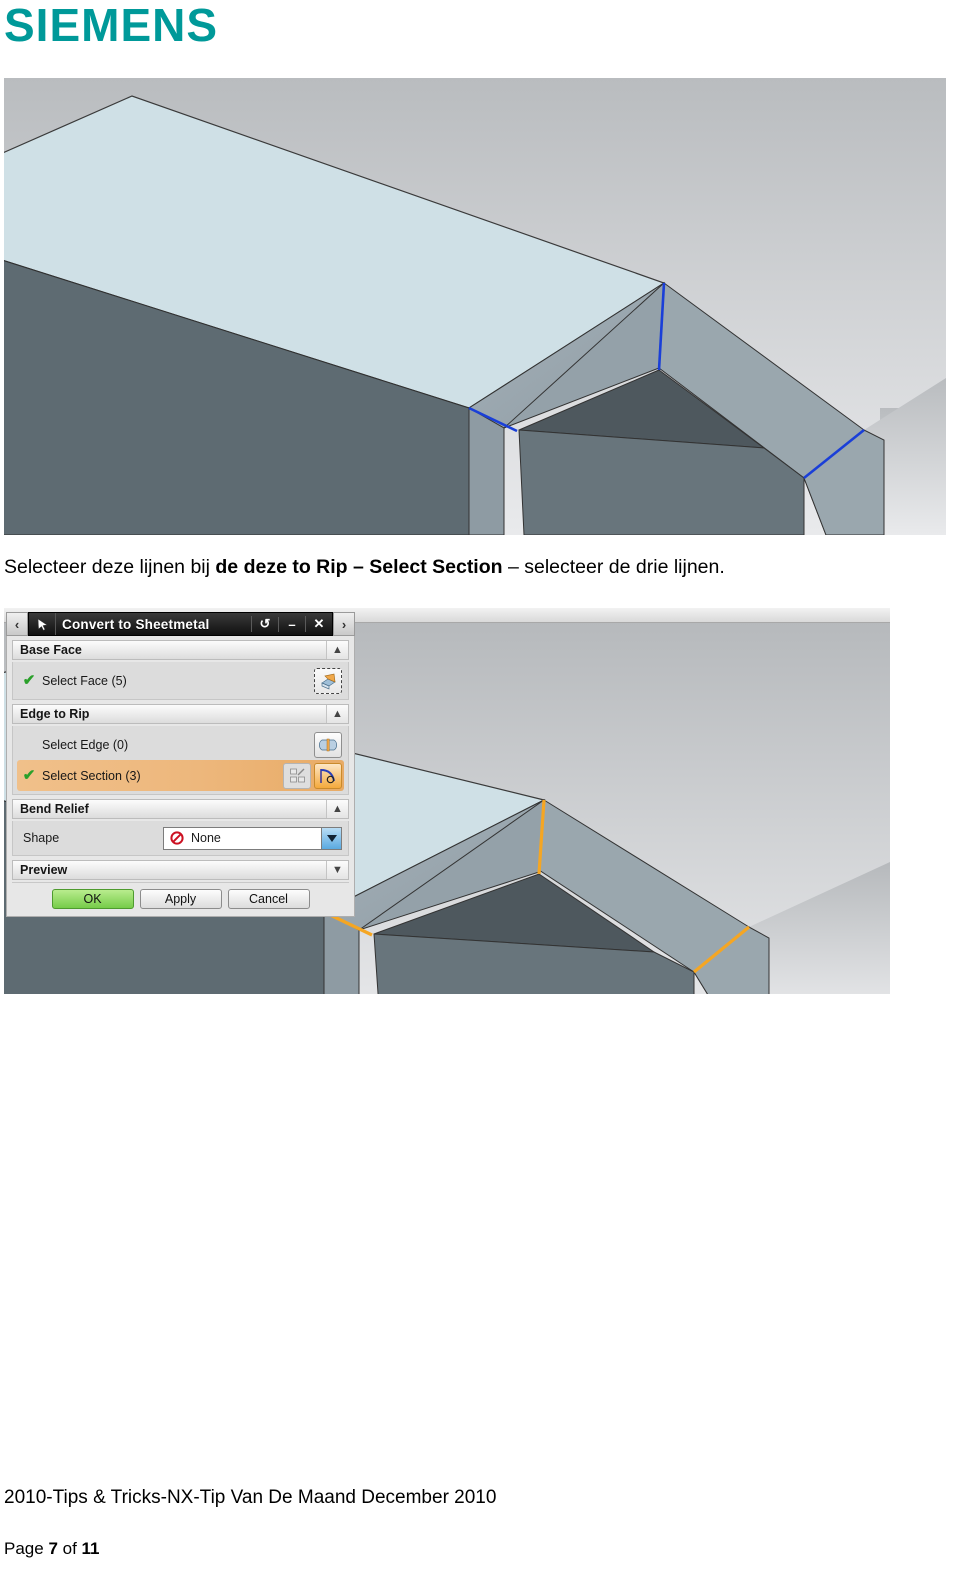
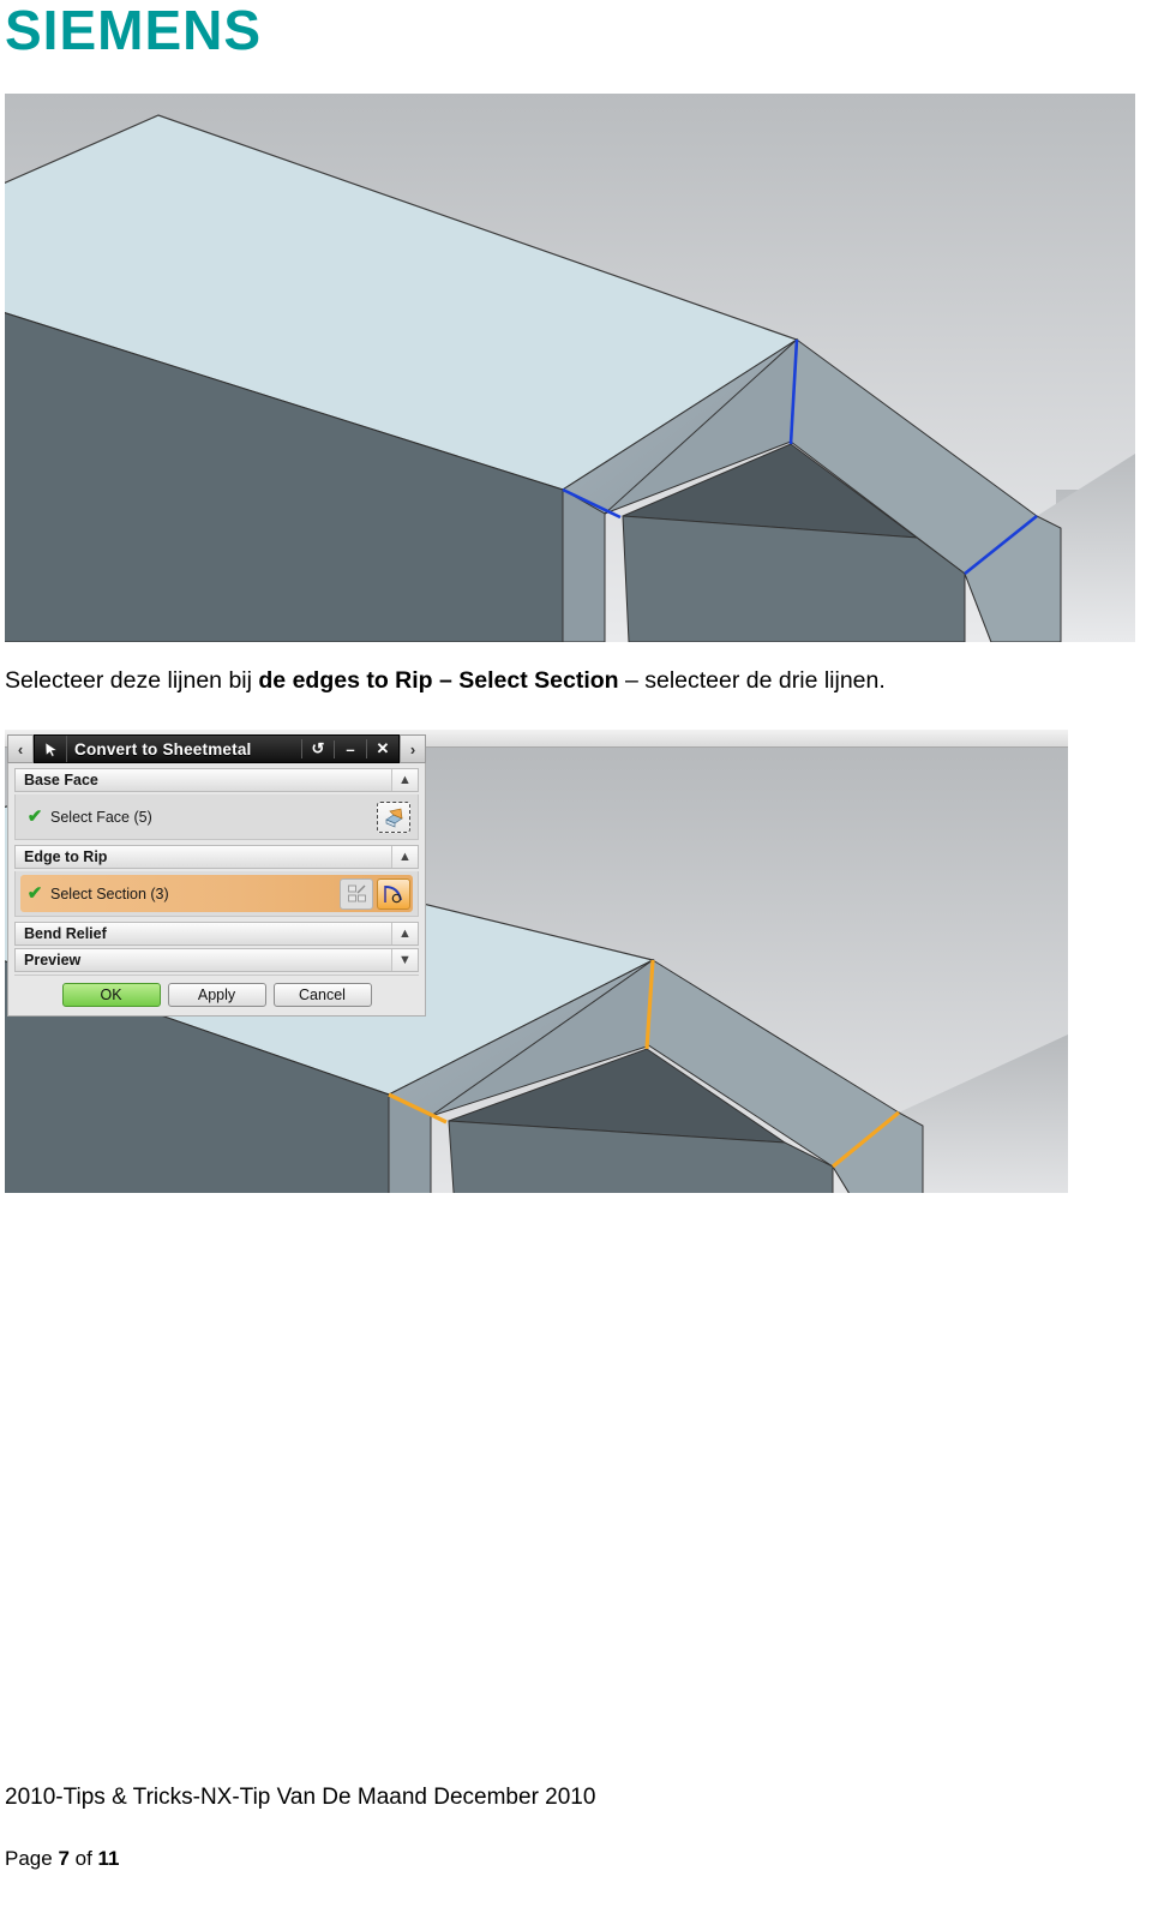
  SIEMENS
- Selecteer deze lijnen bij de deze to Rip – Select Section – selecteer de drie lijnen.
+ Selecteer deze lijnen bij de edges to Rip – Select Section – selecteer de drie lijnen.
  ‹
  Convert to Sheetmetal
  ↺
  –
  ✕
  ›
  Base Face
  ▲
  ✔
  Select Face (5)
  Edge to Rip
  ▲
- Select Edge (0)
  ✔
  Select Section (3)
  Bend Relief
  ▲
- Shape
- None
  Preview
  ▼
  OK
  Apply
  Cancel
  2010-Tips & Tricks-NX-Tip Van De Maand December 2010
  Page 7 of 11
